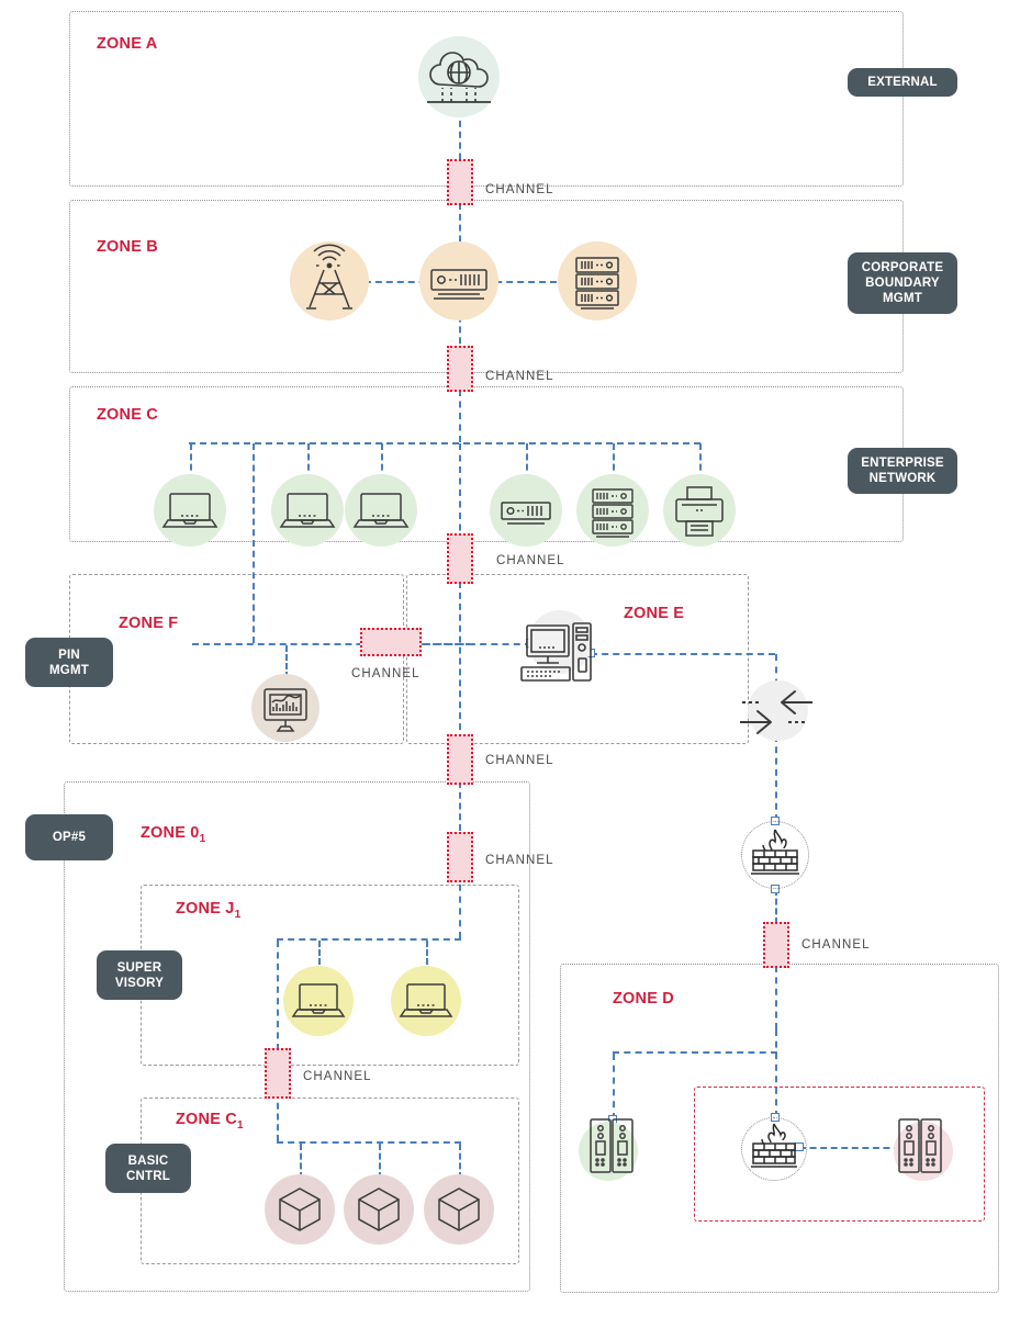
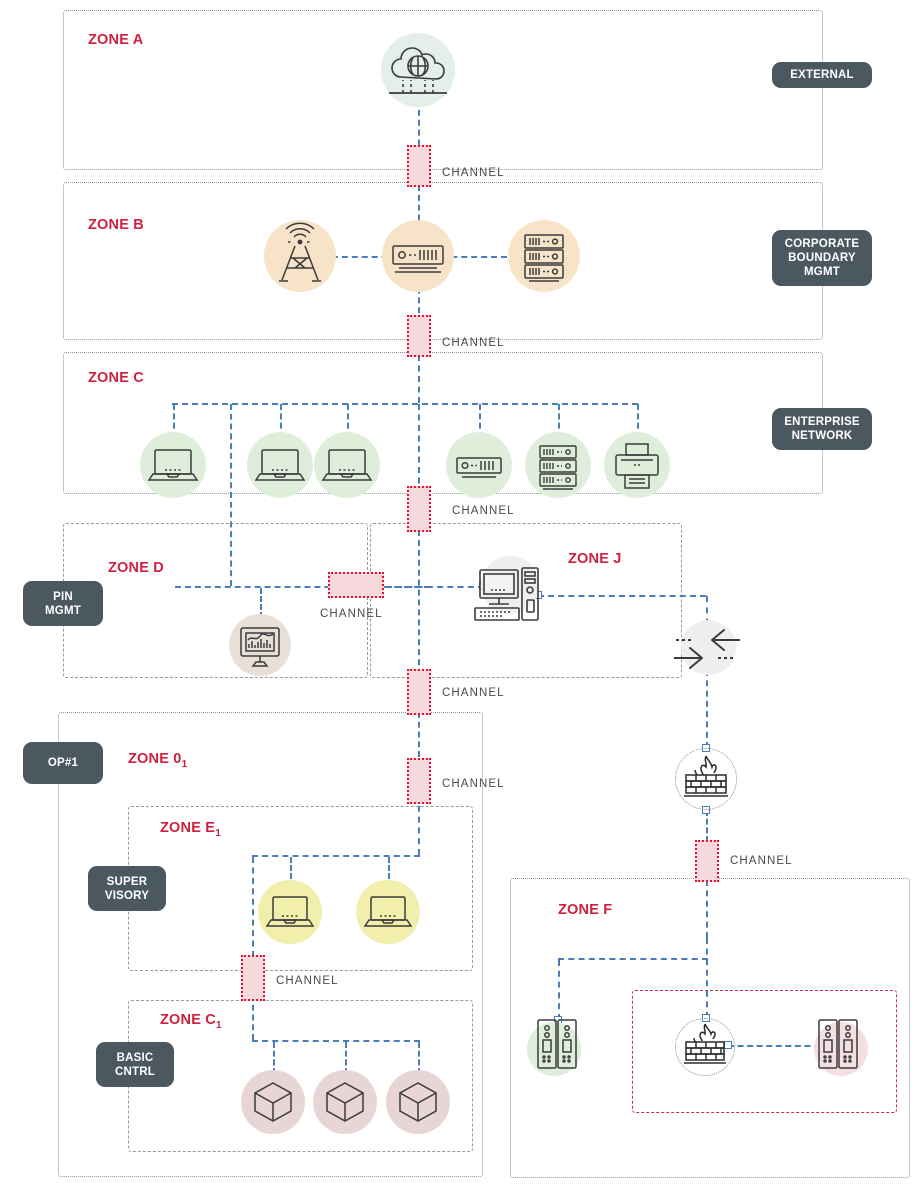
  ZONE A
  ZONE B
  ZONE C
- ZONE F
+ ZONE D
- ZONE E
+ ZONE J
  ZONE 01
- ZONE J1
+ ZONE E1
  ZONE C1
- ZONE D
+ ZONE F
  EXTERNAL
  CORPORATE
  BOUNDARY
  MGMT
  ENTERPRISE
  NETWORK
  PIN
  MGMT
- OP#5
+ OP#1
  SUPER
  VISORY
  BASIC
  CNTRL
  CHANNEL
  CHANNEL
  CHANNEL
  CHANNEL
  CHANNEL
  CHANNEL
  CHANNEL
  CHANNEL
